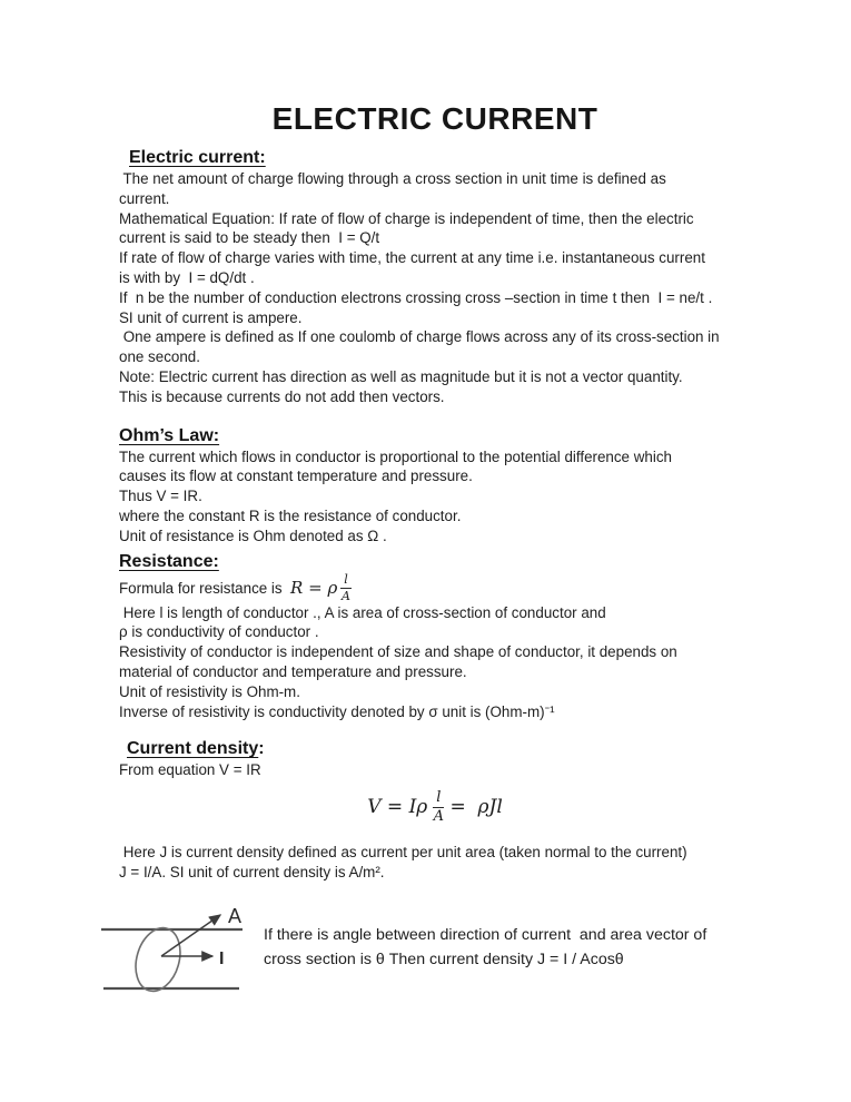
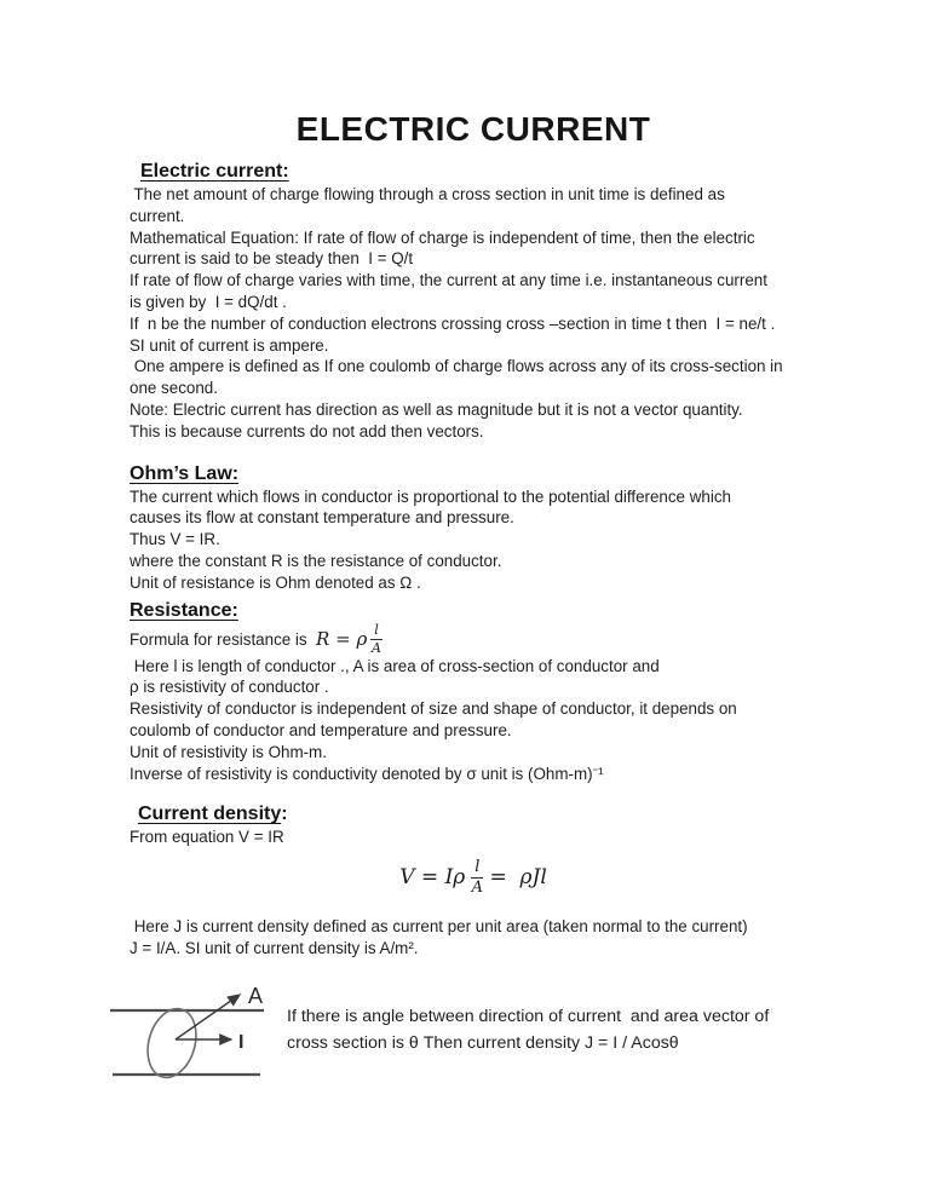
  ELECTRIC CURRENT
  Electric current:
  The net amount of charge flowing through a cross section in unit time is defined as
  current.
  Mathematical Equation: If rate of flow of charge is independent of time, then the electric
  current is said to be steady then I = Q/t
  If rate of flow of charge varies with time, the current at any time i.e. instantaneous current
- is with by I = dQ/dt .
+ is given by I = dQ/dt .
  If n be the number of conduction electrons crossing cross –section in time t then I = ne/t .
  SI unit of current is ampere.
  One ampere is defined as If one coulomb of charge flows across any of its cross-section in
  one second.
  Note: Electric current has direction as well as magnitude but it is not a vector quantity.
  This is because currents do not add then vectors.
  Ohm’s Law:
  The current which flows in conductor is proportional to the potential difference which
  causes its flow at constant temperature and pressure.
  Thus V = IR.
  where the constant R is the resistance of conductor.
  Unit of resistance is Ohm denoted as Ω .
  Resistance:
  Formula for resistance is
  R = ρ
  l
  A
  Here l is length of conductor ., A is area of cross-section of conductor and
- ρ is conductivity of conductor .
+ ρ is resistivity of conductor .
  Resistivity of conductor is independent of size and shape of conductor, it depends on
- material of conductor and temperature and pressure.
+ coulomb of conductor and temperature and pressure.
  Unit of resistivity is Ohm-m.
  Inverse of resistivity is conductivity denoted by σ unit is (Ohm-m)⁻¹
  Current density:
  From equation V = IR
  V = Iρ
  l
  A
  = ρJl
  Here J is current density defined as current per unit area (taken normal to the current)
  J = I/A. SI unit of current density is A/m².
  A
  I
  If there is angle between direction of current and area vector of
  cross section is θ Then current density J = I / Acosθ
